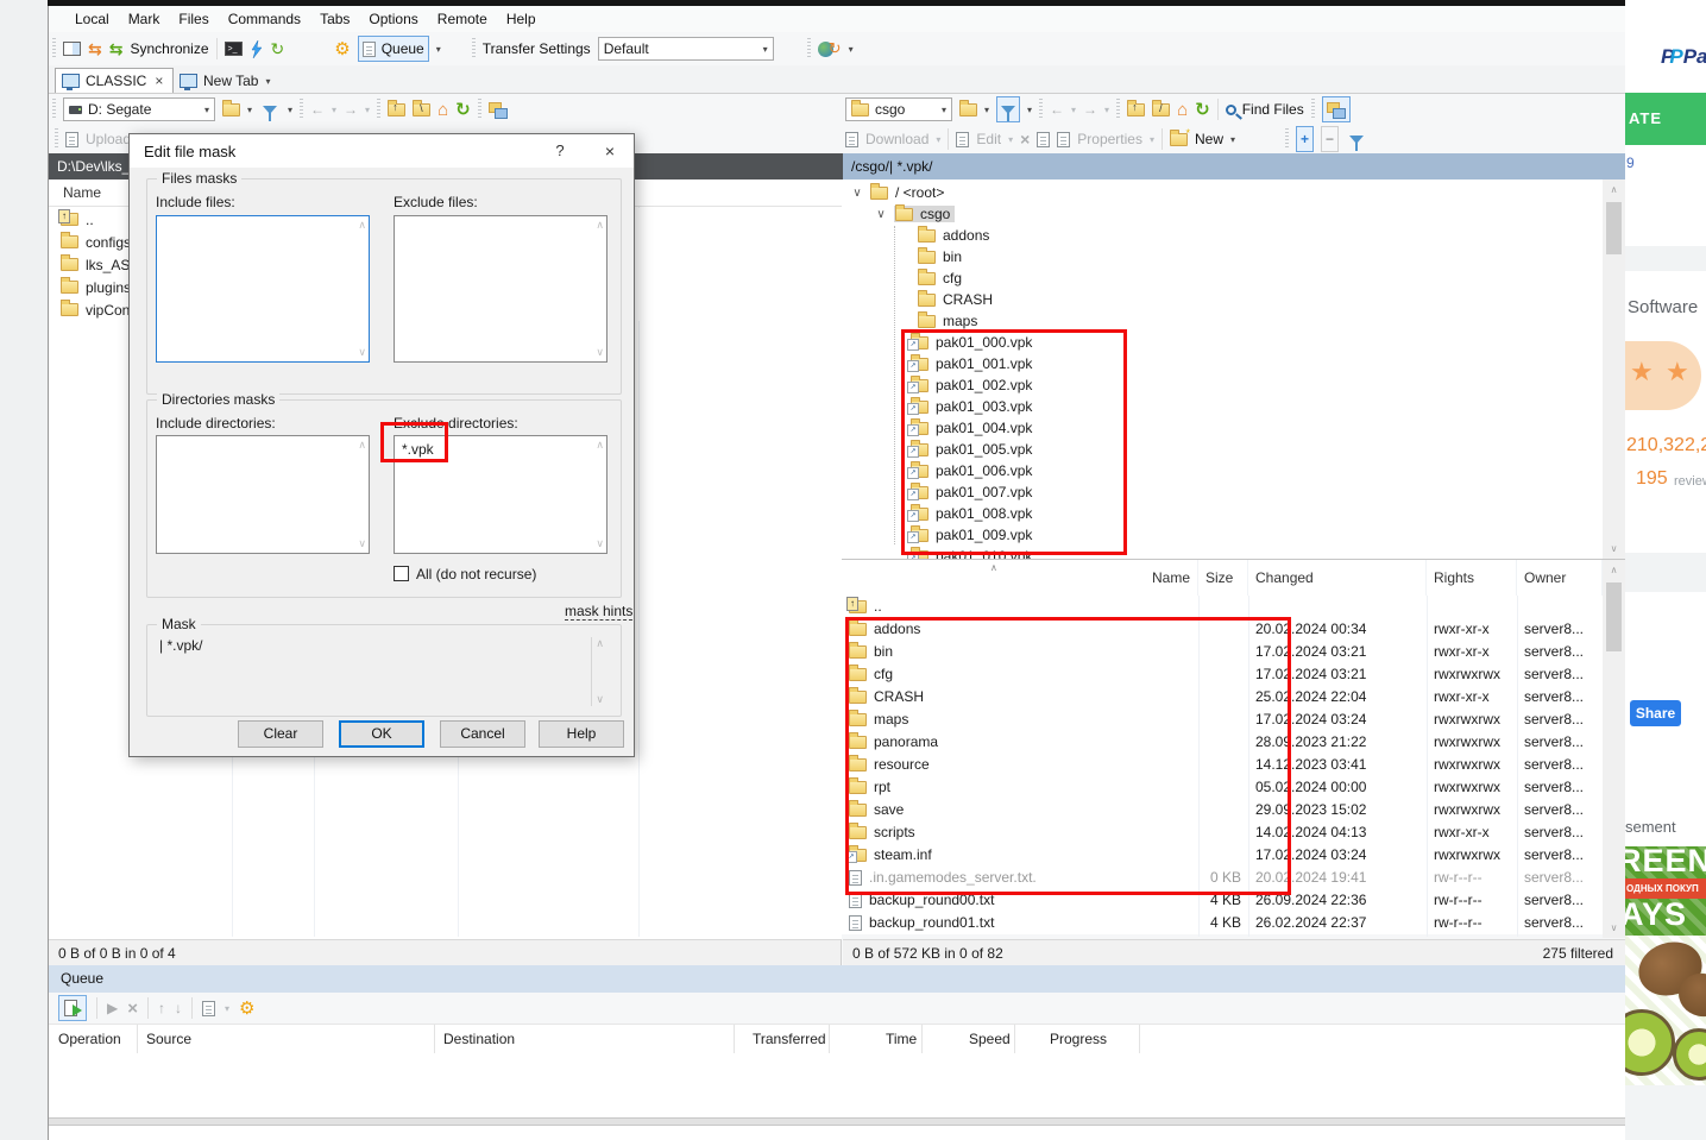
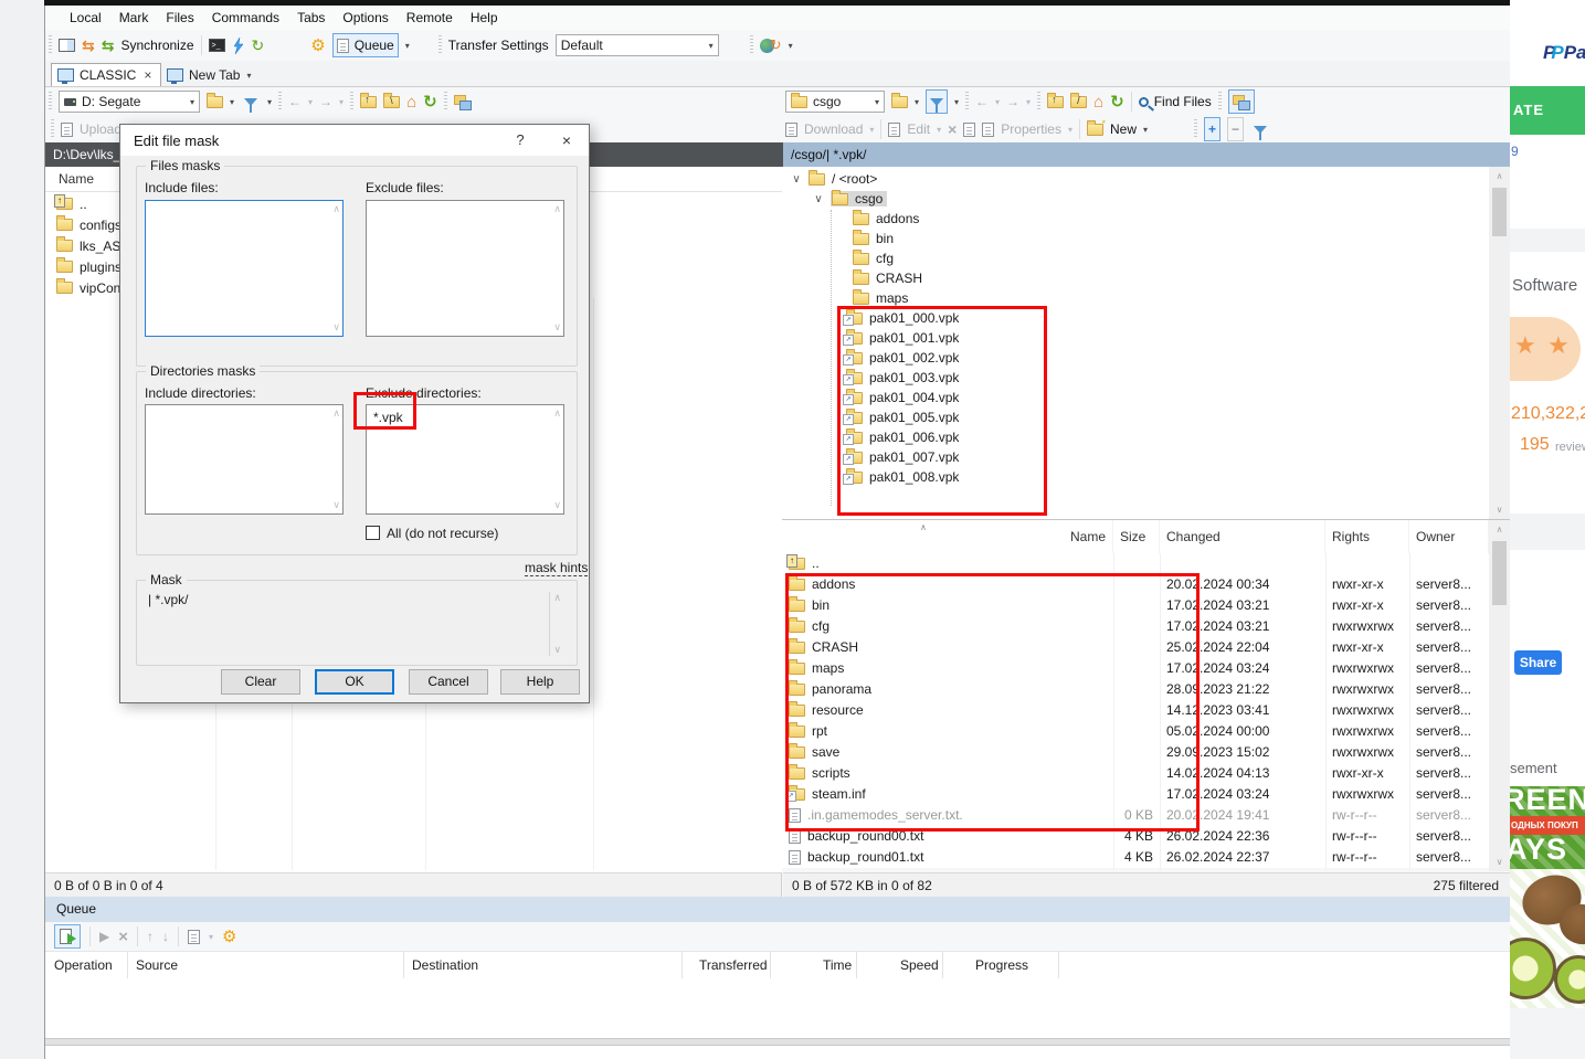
  Local
  Mark
  Files
  Commands
  Tabs
  Options
  Remote
  Help
  ⇆
  ⇆
  Synchronize
  ↻
  ⚙
  Queue
  ▾
  Transfer Settings
  Default
  ▾
  ↻
  ▾
  CLASSIC
  ×
  New Tab
  ▾
  D: Segate
  ▾
  ▾
  ▾
  ←
  ▾
  →
  ▾
  ↑
  \
  ⌂
  ↻
  Upload
  D:\Dev\lks_
  /csgo/| *.vpk/
  Name
  ..
  config
  lks_AS
  plugin
  vipCon
  csgo
  ▾
  ▾
  ▾
  ←
  ▾
  →
  ▾
  ↑
  /
  ⌂
  ↻
  Find Files
  Download
  ▾
  Edit
  ▾
  ×
  Properties
  ▾
  *
  New
  ▾
  +
  −
  ∨
  / <root>
  ∨
  csgo
  addons
  bin
  cfg
  CRASH
  maps
  pak01_000.vpk
  pak01_001.vpk
  pak01_002.vpk
  pak01_003.vpk
  pak01_004.vpk
  pak01_005.vpk
  pak01_006.vpk
  pak01_007.vpk
  pak01_008.vpk
- pak01_009.vpk
- pak01_010.vpk
  ∧
  ∨
  Name
  Size
  Changed
  Rights
  Owner
  ∧
  ..
  addons
  20.02.2024 00:34
  rwxr-xr-x
  server8...
  bin
  17.02.2024 03:21
  rwxr-xr-x
  server8...
  cfg
  17.02.2024 03:21
  rwxrwxrwx
  server8...
  CRASH
  25.02.2024 22:04
  rwxr-xr-x
  server8...
  maps
  17.02.2024 03:24
  rwxrwxrwx
  server8...
  panorama
  28.09.2023 21:22
  rwxrwxrwx
  server8...
  resource
  14.12.2023 03:41
  rwxrwxrwx
  server8...
  rpt
  05.02.2024 00:00
  rwxrwxrwx
  server8...
  save
  29.09.2023 15:02
  rwxrwxrwx
  server8...
  scripts
  14.02.2024 04:13
  rwxr-xr-x
  server8...
  steam.inf
  17.02.2024 03:24
  rwxrwxrwx
  server8...
  .in.gamemodes_server.txt.
  0 KB
  20.02.2024 19:41
  rw-r--r--
  server8...
  backup_round00.txt
  4 KB
- 26.09.2024 22:36
+ 26.02.2024 22:36
  rw-r--r--
  server8...
  backup_round01.txt
  4 KB
  26.02.2024 22:37
  rw-r--r--
  server8...
  ∧
  ∨
  0 B of 0 B in 0 of 4
  0 B of 572 KB in 0 of 82
  275 filtered
  Queue
  ▶
  ×
  ↑
  ↓
  ▾
  ⚙
  Operation
  Source
  Destination
  Transferred
  Time
  Speed
  Progress
  Edit file mask
  ?
  ×
  Files masks
  Include files:
  Exclude files:
  ∧
  ∨
  ∧
  ∨
  Directories masks
  Include directories:
  Exclude directories:
  ∧
  ∨
  *.vpk
  ∧
  ∨
  All (do not recurse)
  mask hints
  Mask
  | *.vpk/
  ∧
  ∨
  Clear
  OK
  Cancel
  Help
  PPPa
  ATE
  9
  Software
  ★
  ★
  210,322,
  195
  revie
  Share
  sement
  REEN
  ОДНЫХ ПОКУП
  AYS
